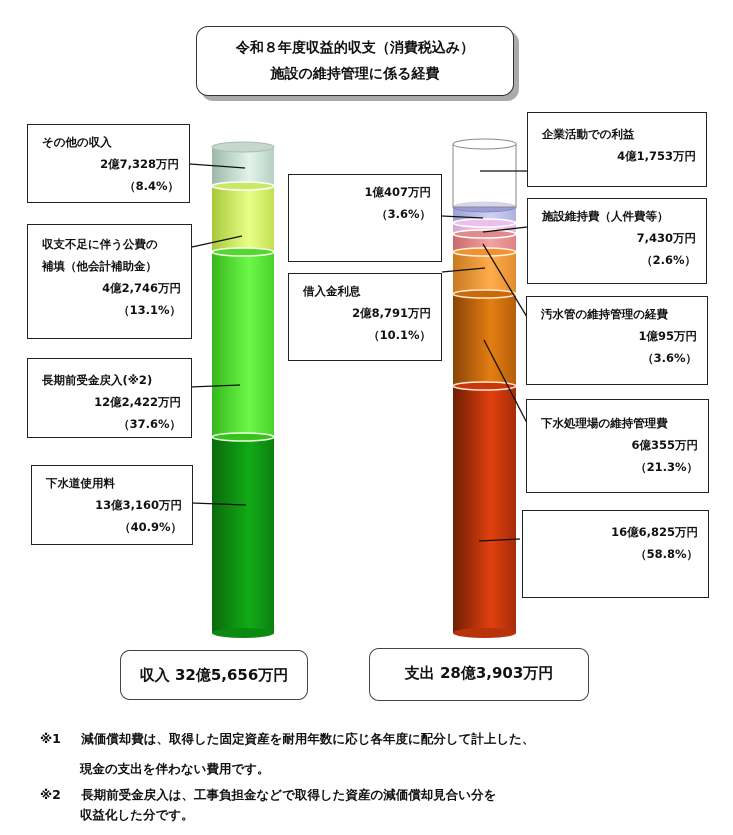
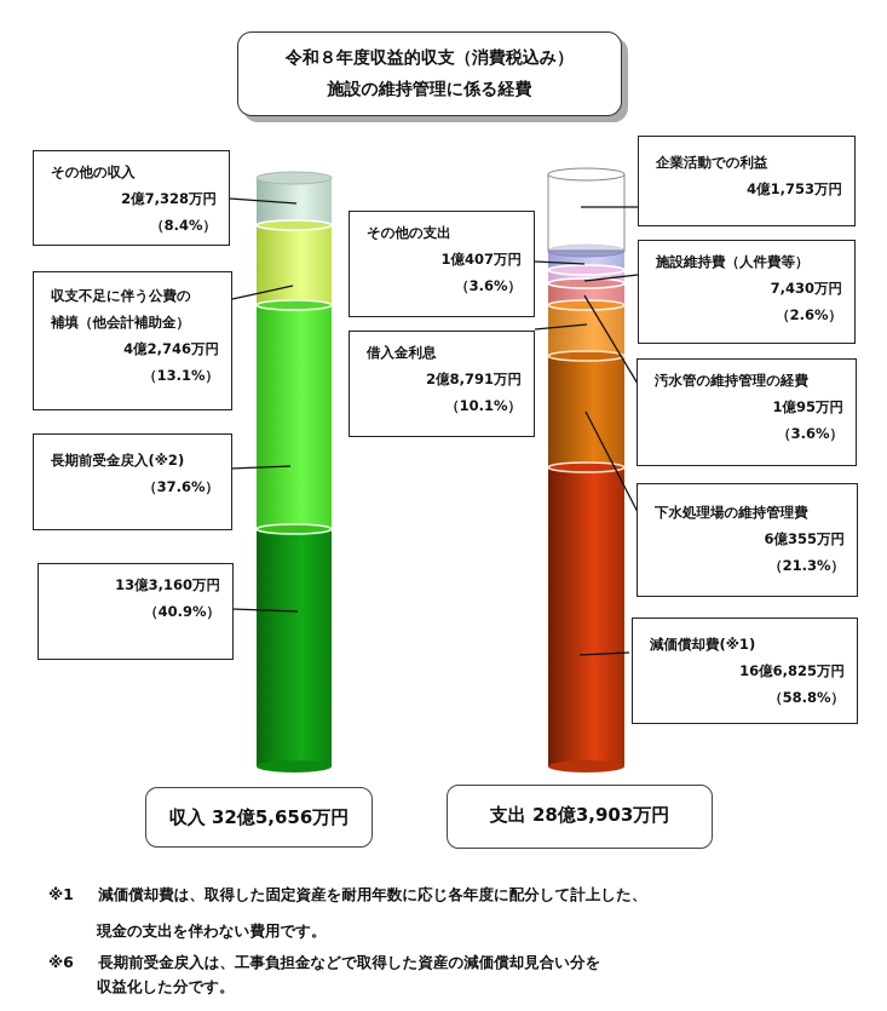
  令和８年度収益的収支（消費税込み）
  施設の維持管理に係る経費
  その他の収入
  2億7,328万円
  （8.4%）
  収支不足に伴う公費の
  補填（他会計補助金）
  4億2,746万円
  （13.1%）
  長期前受金戻入(※2)
- 12億2,422万円
  （37.6%）
- 下水道使用料
  13億3,160万円
  （40.9%）
  企業活動での利益
  4億1,753万円
+ その他の支出
  1億407万円
  （3.6%）
  施設維持費（人件費等）
  7,430万円
  （2.6%）
  借入金利息
  2億8,791万円
  （10.1%）
  汚水管の維持管理の経費
  1億95万円
  （3.6%）
  下水処理場の維持管理費
  6億355万円
  （21.3%）
+ 減価償却費(※1)
  16億6,825万円
  （58.8%）
  収入 32億5,656万円
  支出 28億3,903万円
  ※1 減価償却費は、取得した固定資産を耐用年数に応じ各年度に配分して計上した、
  現金の支出を伴わない費用です。
- ※2 長期前受金戻入は、工事負担金などで取得した資産の減価償却見合い分を
+ ※6 長期前受金戻入は、工事負担金などで取得した資産の減価償却見合い分を
  収益化した分です。
